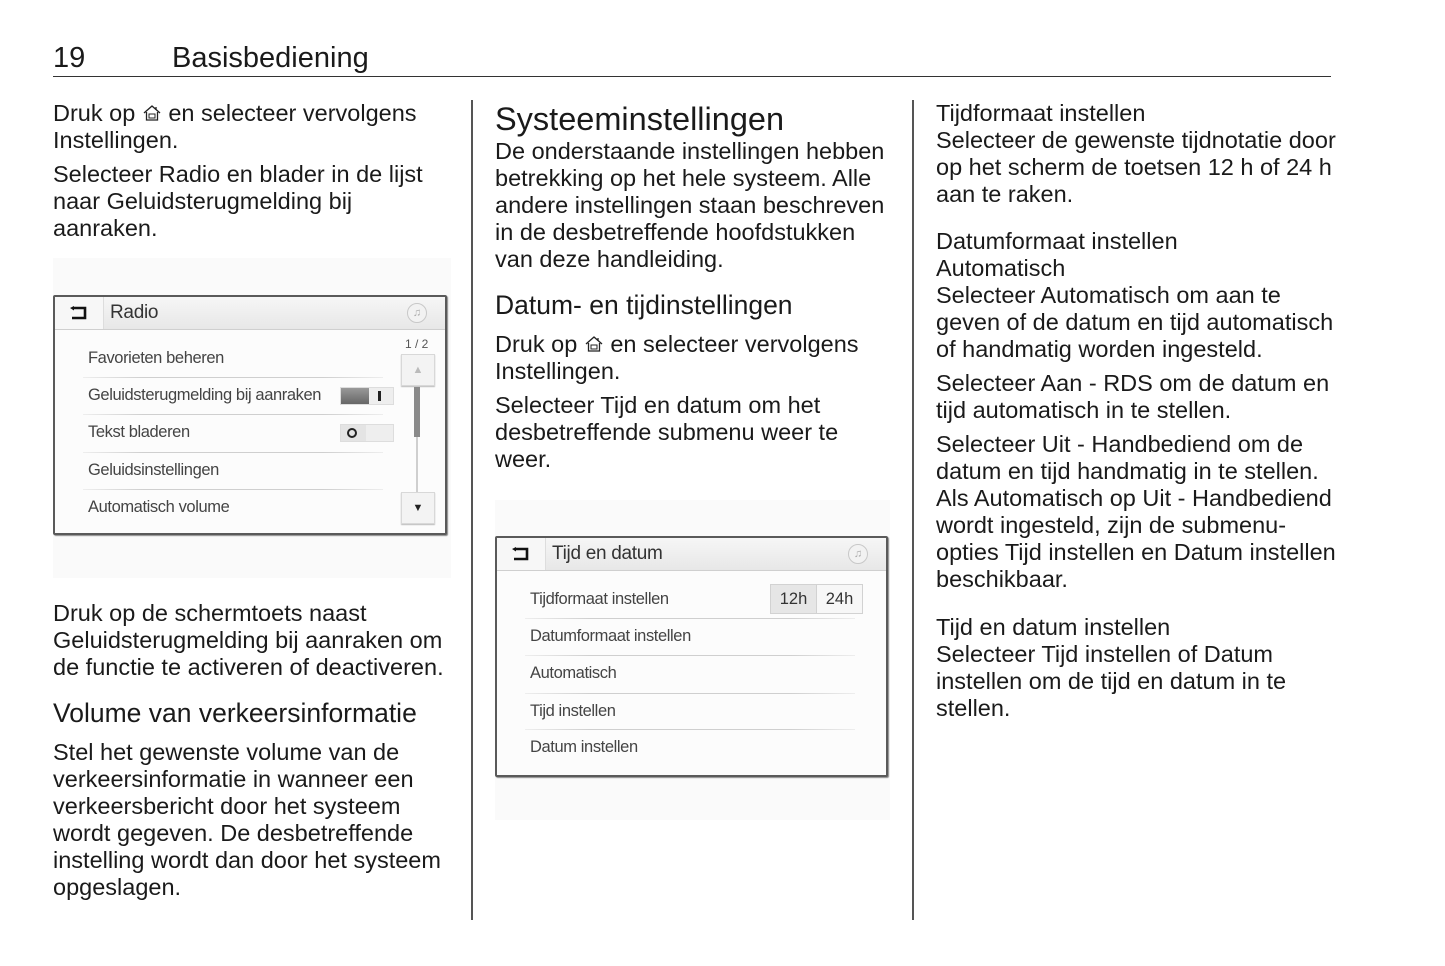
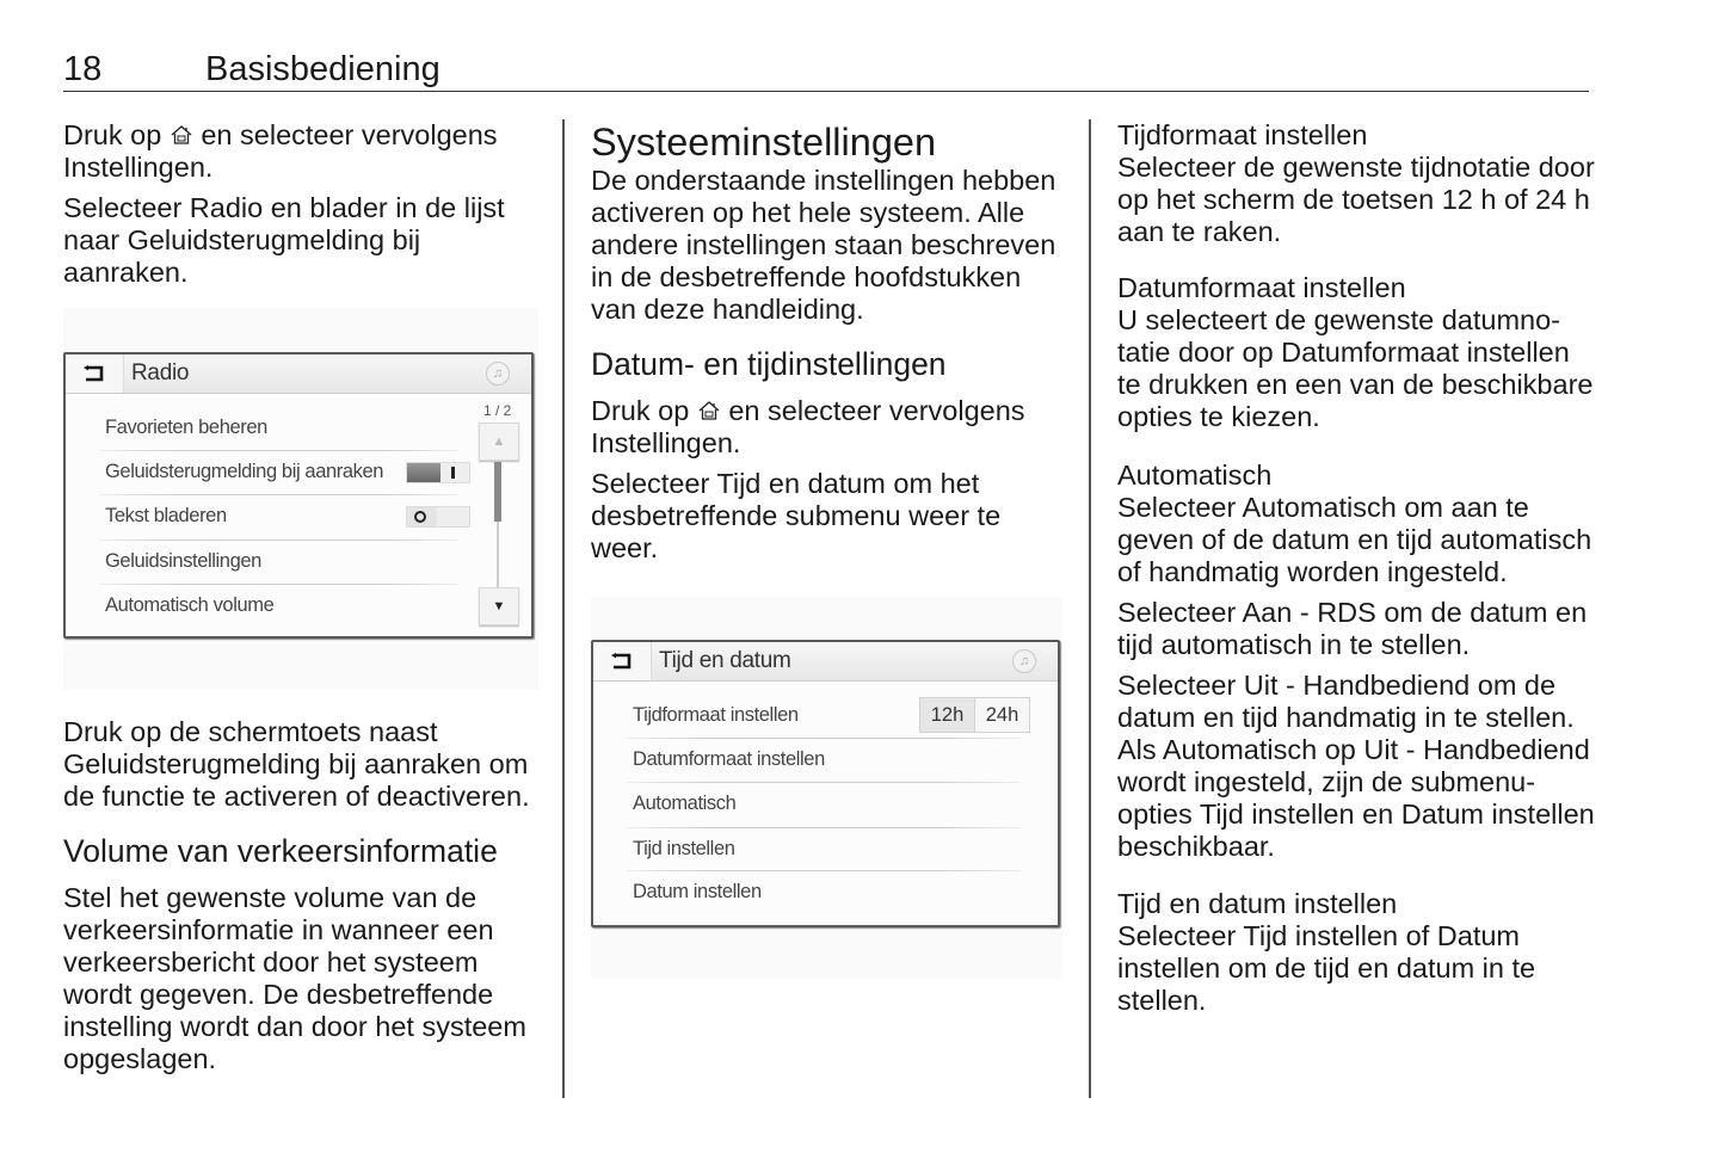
- 19
+ 18
  Basisbediening
  Druk op en selecteer vervolgens Instellingen.
  Selecteer Radio en blader in de lijst naar Geluidsterugmelding bij aanraken.
  Radio
  ♫
  1 / 2
  ▲
  ▼
  Favorieten beheren
  Geluidsterugmelding bij aanraken
  Tekst bladeren
  Geluidsinstellingen
  Automatisch volume
  Druk op de schermtoets naast Geluidsterugmelding bij aanraken om de functie te activeren of deactiveren.
  Volume van verkeersinformatie
  Stel het gewenste volume van de verkeersinformatie in wanneer een verkeersbericht door het systeem wordt gegeven. De desbetreffende instelling wordt dan door het systeem opgeslagen.
  Systeeminstellingen
- De onderstaande instellingen hebben betrekking op het hele systeem. Alle andere instellingen staan beschreven in de desbetreffende hoofdstukken van deze handleiding.
+ De onderstaande instellingen hebben activeren op het hele systeem. Alle andere instellingen staan beschreven in de desbetreffende hoofdstukken van deze handleiding.
  Datum- en tijdinstellingen
  Druk op en selecteer vervolgens Instellingen.
  Selecteer Tijd en datum om het desbetreffende submenu weer te weer.
  Tijd en datum
  ♫
  Tijdformaat instellen
  12h
  24h
  Datumformaat instellen
  Automatisch
  Tijd instellen
  Datum instellen
  Tijdformaat instellen
  Selecteer de gewenste tijdnotatie door op het scherm de toetsen 12 h of 24 h aan te raken.
  Datumformaat instellen
+ U selecteert de gewenste datumno­tatie door op Datumformaat instellen te drukken en een van de beschik­bare opties te kiezen.
  Automatisch
  Selecteer Automatisch om aan te geven of de datum en tijd automatisch of handmatig worden ingesteld.
  Selecteer Aan - RDS om de datum en tijd automatisch in te stellen.
  Selecteer Uit - Handbediend om de datum en tijd handmatig in te stellen. Als Automatisch op Uit - Handbediend wordt ingesteld, zijn de submenu-opties Tijd instellen en Datum instellen beschikbaar.
  Tijd en datum instellen
  Selecteer Tijd instellen of Datum instellen om de tijd en datum in te stellen.
